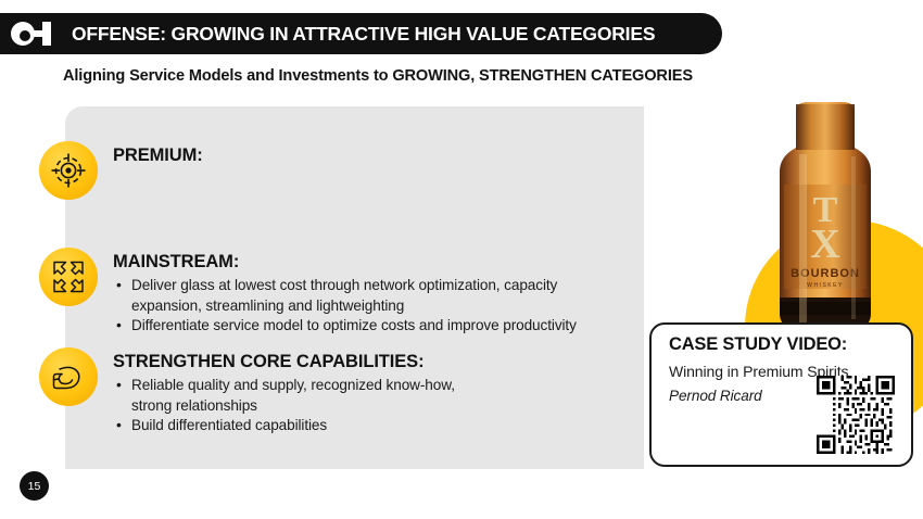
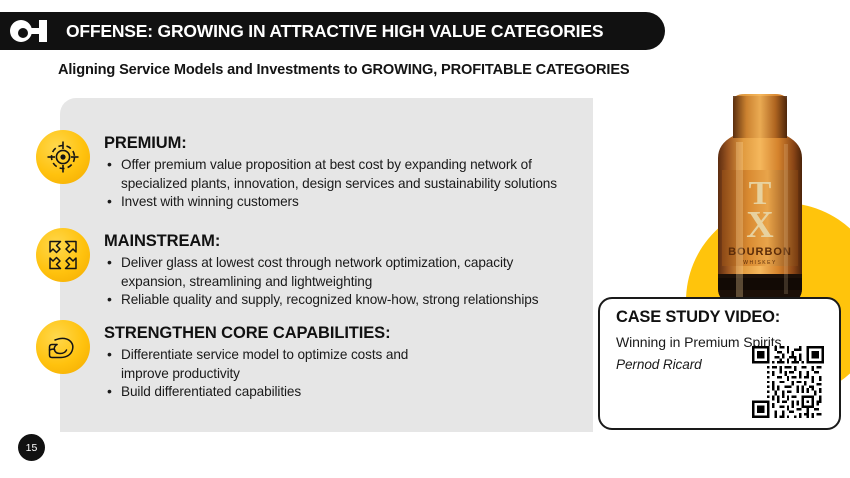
  T
  X
  BOURBON
  OFFENSE: GROWING IN ATTRACTIVE HIGH VALUE CATEGORIES
- Aligning Service Models and Investments to GROWING, STRENGTHEN CATEGORIES
+ Aligning Service Models and Investments to GROWING, PROFITABLE CATEGORIES
  PREMIUM:
+ Offer premium value proposition at best cost by expanding network of specialized plants, innovation, design services and sustainability solutions
+ Invest with winning customers
  MAINSTREAM:
  Deliver glass at lowest cost through network optimization, capacity expansion, streamlining and lightweighting
- Differentiate service model to optimize costs and improve productivity
+ Reliable quality and supply, recognized know-how, strong relationships
  STRENGTHEN CORE CAPABILITIES:
- Reliable quality and supply, recognized know-how, strong relationships
+ Differentiate service model to optimize costs and improve productivity
  Build differentiated capabilities
  CASE STUDY VIDEO:
  Winning in Premium Spirits
  Pernod Ricard
  15
